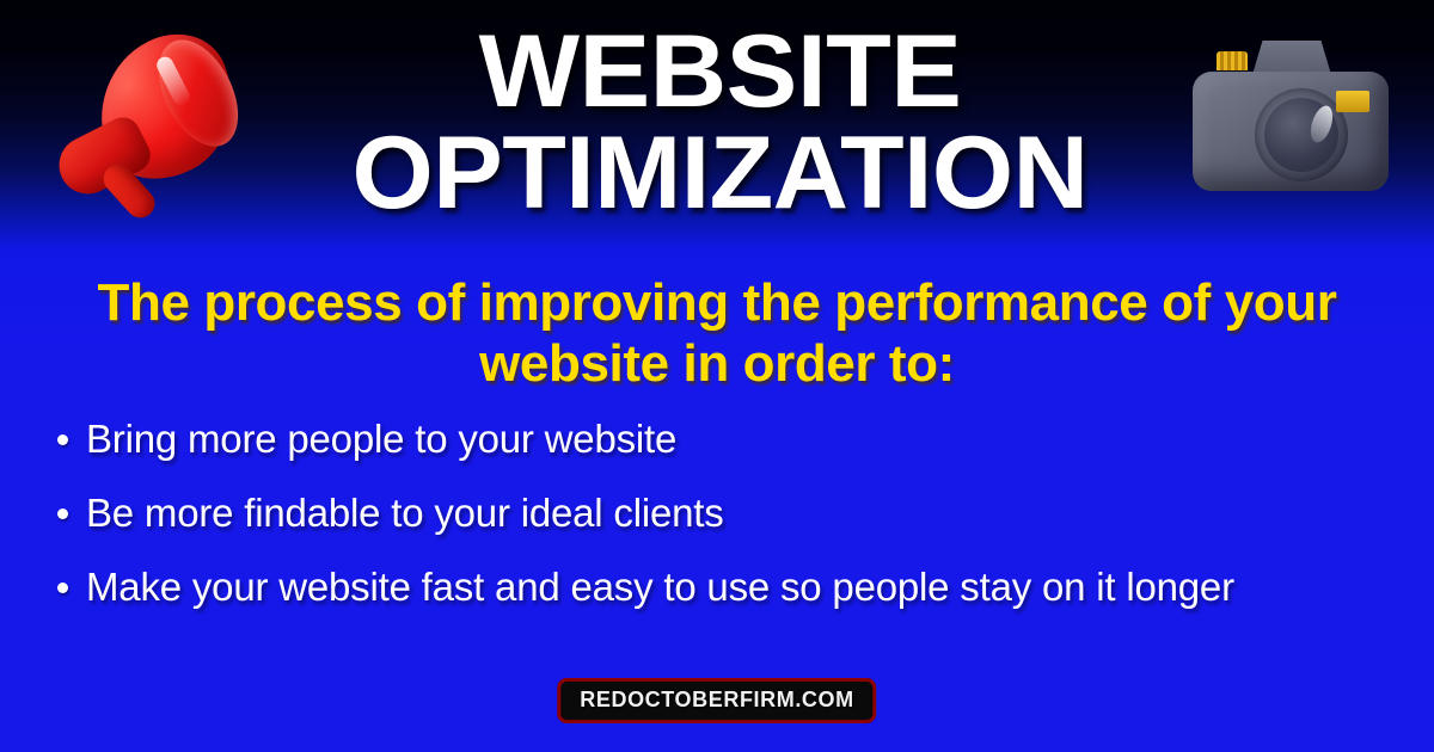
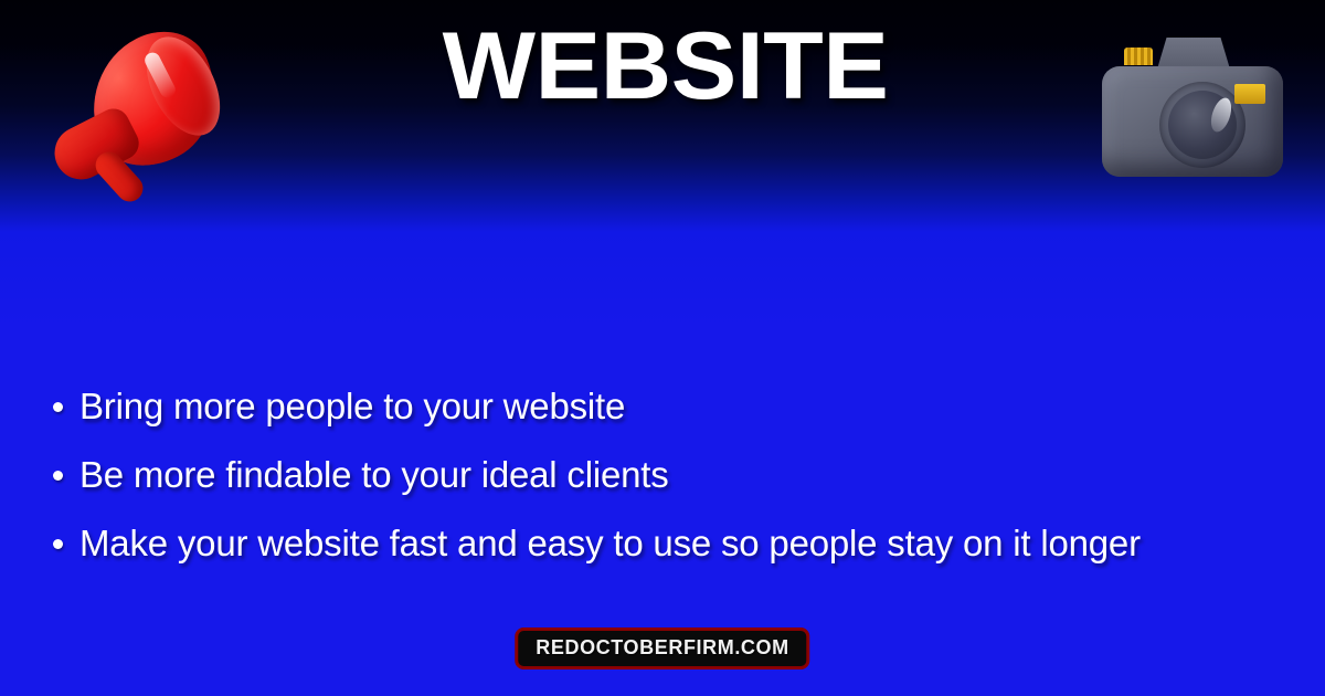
  WEBSITE
- OPTIMIZATION
- The process of improving the performance of your website in order to:
  Bring more people to your website
  Be more findable to your ideal clients
  Make your website fast and easy to use so people stay on it longer
  REDOCTOBERFIRM.COM
